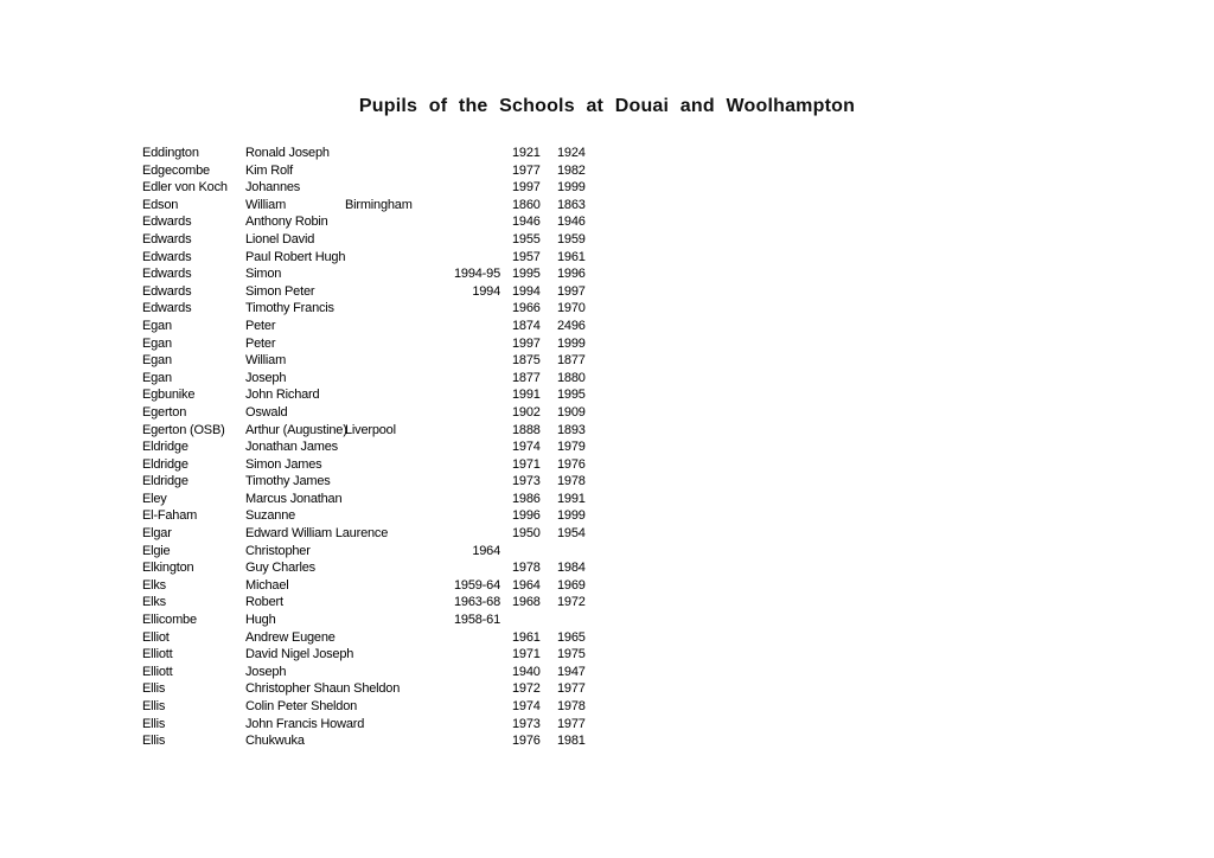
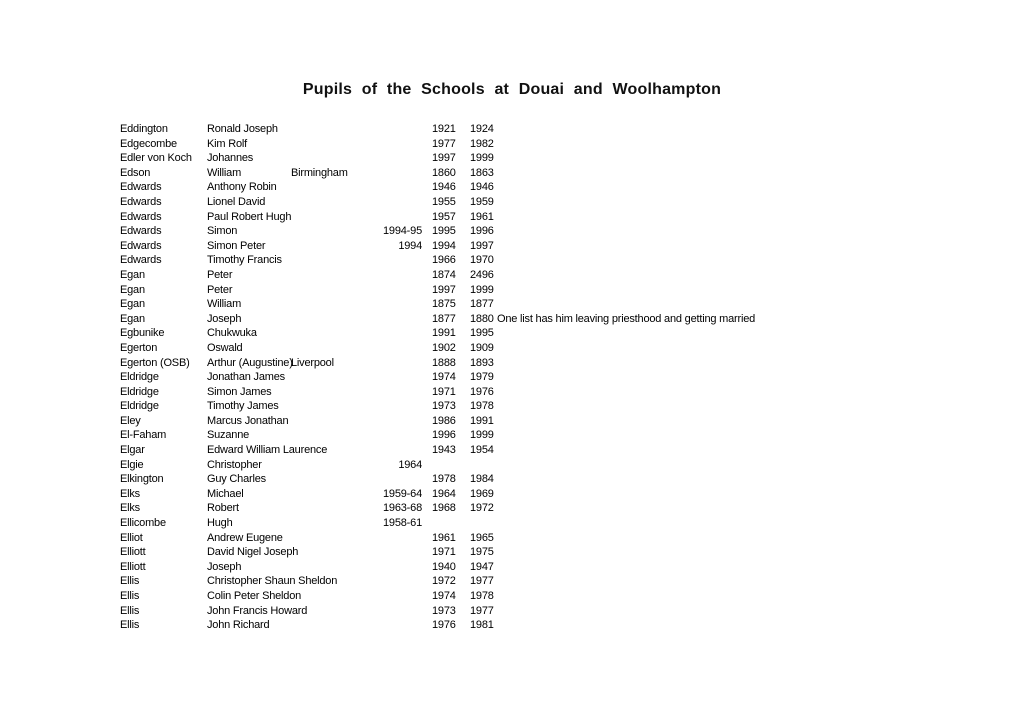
  Pupils of the Schools at Douai and Woolhampton
  Eddington
  Ronald Joseph
  1921
  1924
  Edgecombe
  Kim Rolf
  1977
  1982
  Edler von Koch
  Johannes
  1997
  1999
  Edson
  William
  Birmingham
  1860
  1863
  Edwards
  Anthony Robin
  1946
  1946
  Edwards
  Lionel David
  1955
  1959
  Edwards
  Paul Robert Hugh
  1957
  1961
  Edwards
  Simon
  1994-95
  1995
  1996
  Edwards
  Simon Peter
  1994
  1994
  1997
  Edwards
  Timothy Francis
  1966
  1970
  Egan
  Peter
  1874
  2496
  Egan
  Peter
  1997
  1999
  Egan
  William
  1875
  1877
  Egan
  Joseph
  1877
  1880
+ One list has him leaving priesthood and getting married
  Egbunike
- John Richard
+ Chukwuka
  1991
  1995
  Egerton
  Oswald
  1902
  1909
  Egerton (OSB)
  Arthur (Augustine)
  Liverpool
  1888
  1893
  Eldridge
  Jonathan James
  1974
  1979
  Eldridge
  Simon James
  1971
  1976
  Eldridge
  Timothy James
  1973
  1978
  Eley
  Marcus Jonathan
  1986
  1991
  El-Faham
  Suzanne
  1996
  1999
  Elgar
- 1950
+ 1943
  1954
  Elgie
  Christopher
  1964
  Elkington
  Guy Charles
  1978
  1984
  Elks
  Michael
  1959-64
  1964
  1969
  Elks
  Robert
  1963-68
  1968
  1972
  Ellicombe
  Hugh
  1958-61
  Elliot
  Andrew Eugene
  1961
  1965
  Elliott
  David Nigel Josep
  1971
  1975
  Elliott
  Joseph
  1940
  1947
  Ellis
  1972
  1977
  Ellis
  Colin Peter Sheld
  1974
  1978
  Ellis
  John Francis How
  1973
  1977
  Ellis
- Chukwuka
+ John Richard
  1976
  1981
